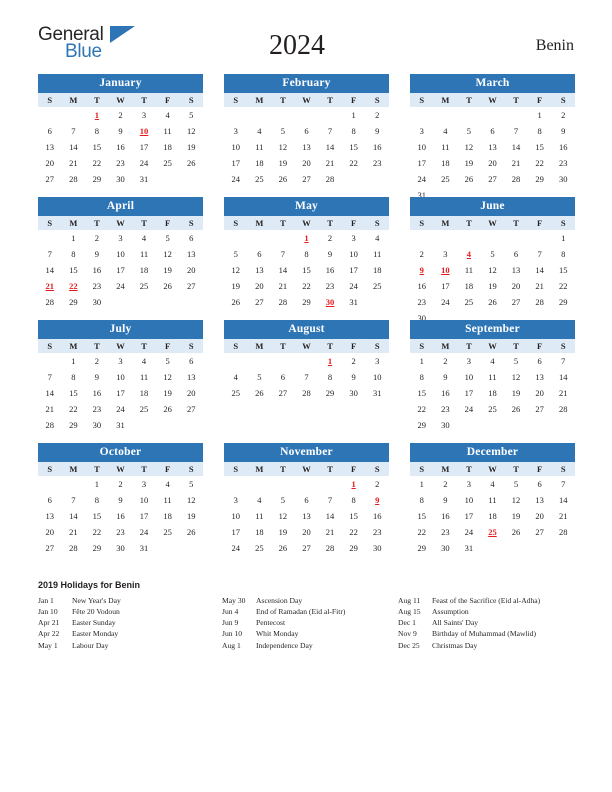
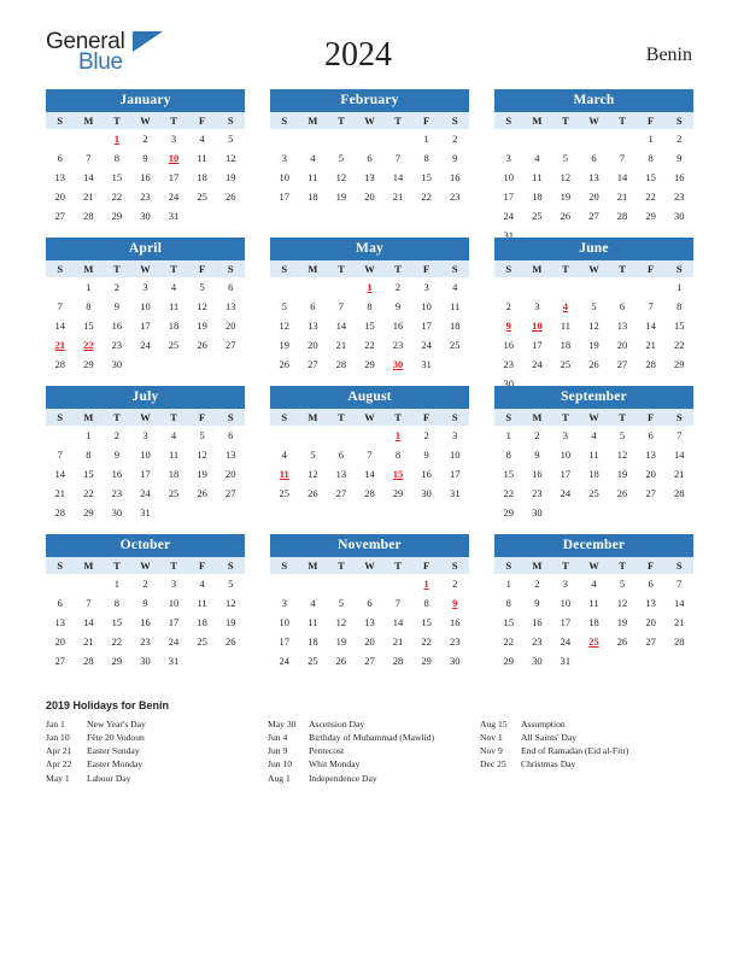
  General
  Blue
  2024
  Benin
  January
  S	M	T	W	T	F	S
  		1	2	3	4	5
  6	7	8	9	10	11	12
  13	14	15	16	17	18	19
  20	21	22	23	24	25	26
  27	28	29	30	31
  February
  S	M	T	W	T	F	S
  					1	2
  3	4	5	6	7	8	9
  10	11	12	13	14	15	16
  17	18	19	20	21	22	23
- 24	25	26	27	28
  March
  S	M	T	W	T	F	S
  					1	2
  3	4	5	6	7	8	9
  10	11	12	13	14	15	16
  17	18	19	20	21	22	23
  24	25	26	27	28	29	30
  31
  April
  S	M	T	W	T	F	S
  	1	2	3	4	5	6
  7	8	9	10	11	12	13
  14	15	16	17	18	19	20
  21	22	23	24	25	26	27
  28	29	30
  May
  S	M	T	W	T	F	S
  			1	2	3	4
  5	6	7	8	9	10	11
  12	13	14	15	16	17	18
  19	20	21	22	23	24	25
  26	27	28	29	30	31
  June
  S	M	T	W	T	F	S
  						1
  2	3	4	5	6	7	8
  9	10	11	12	13	14	15
  16	17	18	19	20	21	22
  23	24	25	26	27	28	29
  30
  July
  S	M	T	W	T	F	S
  	1	2	3	4	5	6
  7	8	9	10	11	12	13
  14	15	16	17	18	19	20
  21	22	23	24	25	26	27
  28	29	30	31
  August
  S	M	T	W	T	F	S
  				1	2	3
  4	5	6	7	8	9	10
+ 11	12	13	14	15	16	17
  25	26	27	28	29	30	31
  September
  S	M	T	W	T	F	S
  1	2	3	4	5	6	7
  8	9	10	11	12	13	14
  15	16	17	18	19	20	21
  22	23	24	25	26	27	28
  29	30
  October
  S	M	T	W	T	F	S
  		1	2	3	4	5
  6	7	8	9	10	11	12
  13	14	15	16	17	18	19
  20	21	22	23	24	25	26
  27	28	29	30	31
  November
  S	M	T	W	T	F	S
  					1	2
  3	4	5	6	7	8	9
  10	11	12	13	14	15	16
  17	18	19	20	21	22	23
  24	25	26	27	28	29	30
  December
  S	M	T	W	T	F	S
  1	2	3	4	5	6	7
  8	9	10	11	12	13	14
  15	16	17	18	19	20	21
  22	23	24	25	26	27	28
  29	30	31
  2019 Holidays for Benin
  Jan 1
  New Year's Day
  Jan 10
  Fête 20 Vodoun
  Apr 21
  Easter Sunday
  Apr 22
  Easter Monday
  May 1
  Labour Day
  May 30
  Ascension Day
  Jun 4
- End of Ramadan (Eid al-Fitr)
+ Birthday of Muhammad (Mawlid)
  Jun 9
  Pentecost
  Jun 10
  Whit Monday
  Aug 1
  Independence Day
- Aug 11
- Feast of the Sacrifice (Eid al-Adha)
  Aug 15
  Assumption
- Dec 1
+ Nov 1
  All Saints' Day
  Nov 9
- Birthday of Muhammad (Mawlid)
+ End of Ramadan (Eid al-Fitr)
  Dec 25
  Christmas Day
